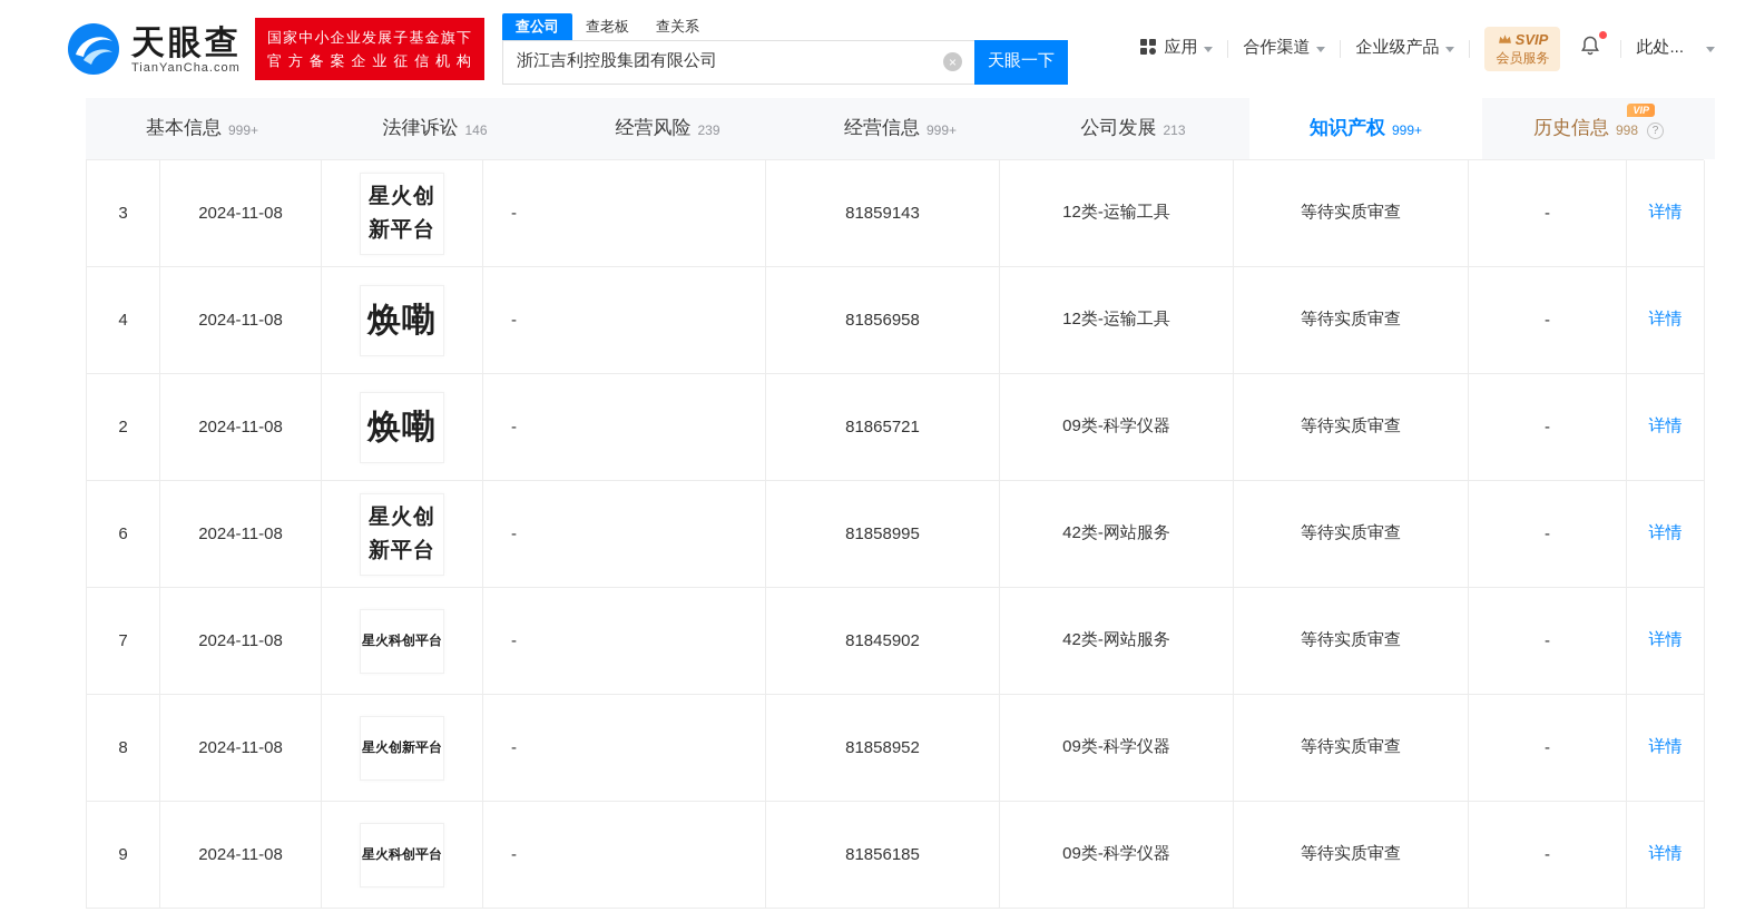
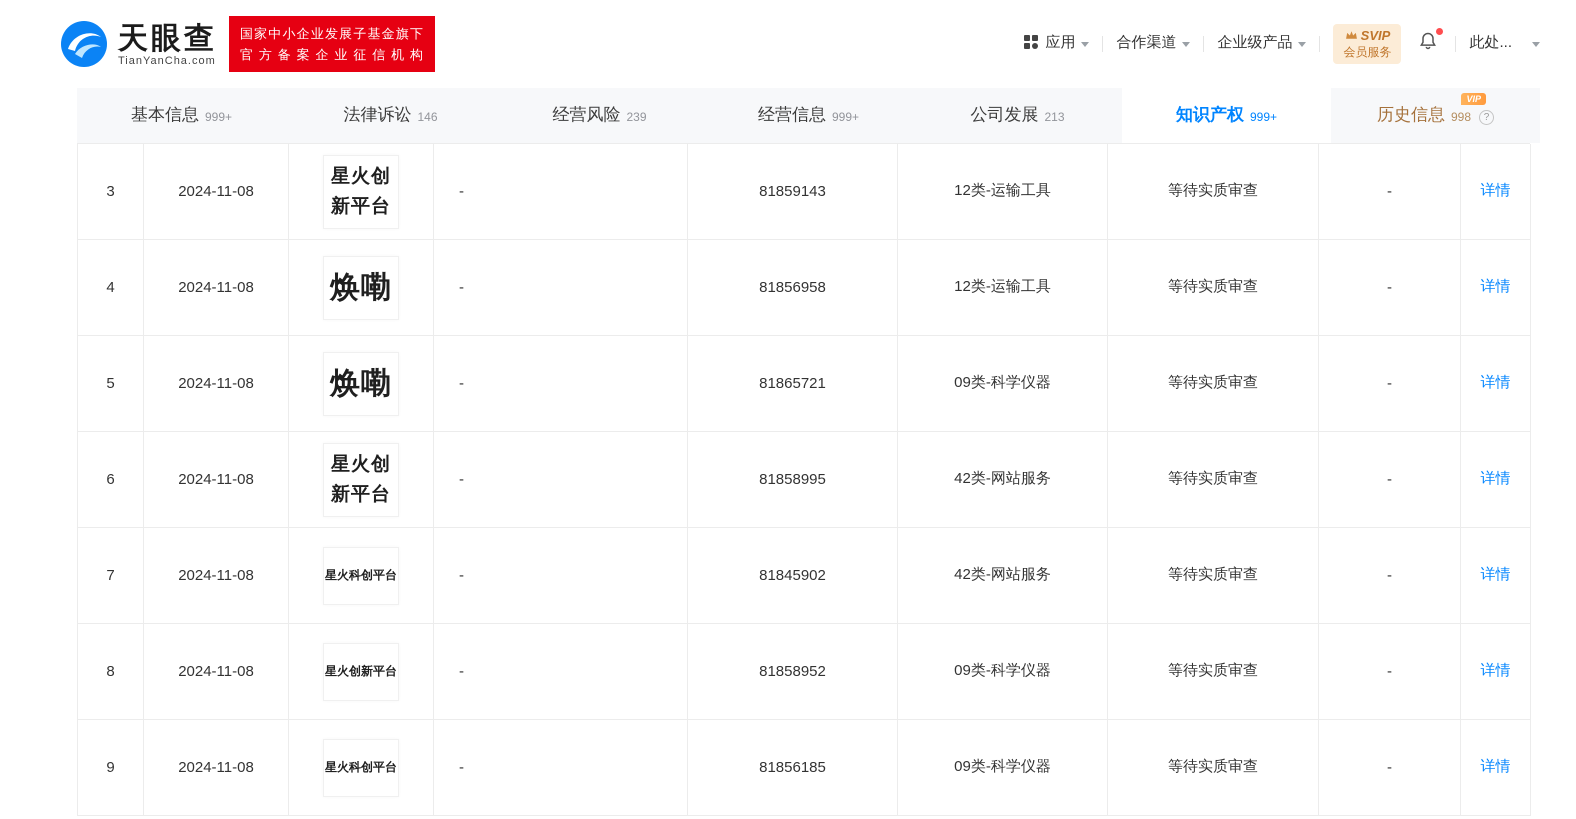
  天眼查
  TianYanCha.com
  国家中小企业发展子基金旗下
  官方备案企业征信机构
- 查公司
- 查老板
- 查关系
- 浙江吉利控股集团有限公司
- ×
- 天眼一下
  应用
  合作渠道
  企业级产品
  SVIP
  会员服务
  此处...
  基本信息
  999+
  法律诉讼
  146
  经营风险
  239
  经营信息
  999+
  公司发展
  213
  知识产权
  999+
  VIP
  历史信息
  998
  ?
  3
  2024-11-08
  星火创
  新平台
  -
  81859143
  12类-运输工具
  等待实质审查
  -
  详情
  4
  2024-11-08
  焕嘞
  -
  81856958
  12类-运输工具
  等待实质审查
  -
  详情
- 2
+ 5
  2024-11-08
  焕嘞
  -
  81865721
  09类-科学仪器
  等待实质审查
  -
  详情
  6
  2024-11-08
  星火创
  新平台
  -
  81858995
  42类-网站服务
  等待实质审查
  -
  详情
  7
  2024-11-08
  星火科创平台
  -
  81845902
  42类-网站服务
  等待实质审查
  -
  详情
  8
  2024-11-08
  星火创新平台
  -
  81858952
  09类-科学仪器
  等待实质审查
  -
  详情
  9
  2024-11-08
  星火科创平台
  -
  81856185
  09类-科学仪器
  等待实质审查
  -
  详情
